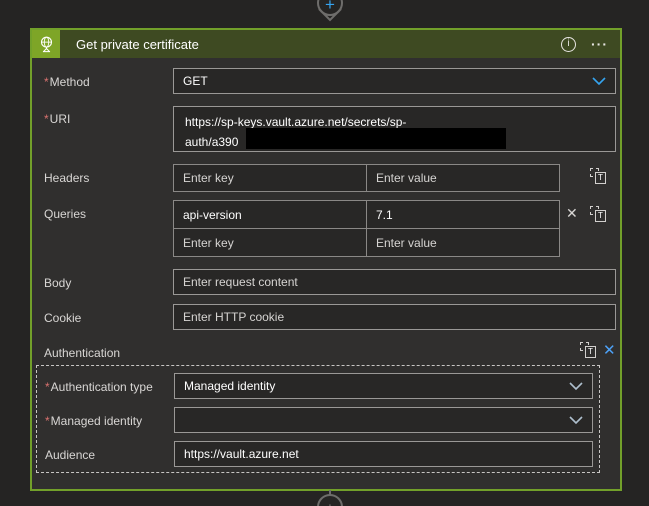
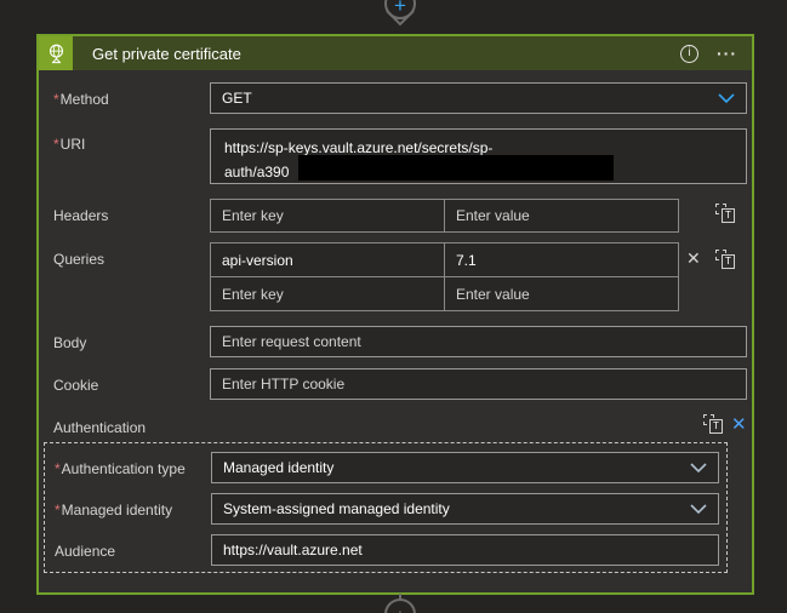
  +
  Get private certificate
  i
  ···
  *Method
  GET
  *URI
  https://sp-keys.vault.azure.net/secrets/sp-
  auth/a390
  Headers
  Enter key
  Enter value
  T
  Queries
  api-version
  7.1
  Enter key
  Enter value
  ✕
  T
  Body
  Enter request content
  Cookie
  Enter HTTP cookie
  Authentication
  T
  ✕
  *Authentication type
  Managed identity
  *Managed identity
+ System-assigned managed identity
  Audience
  https://vault.azure.net
